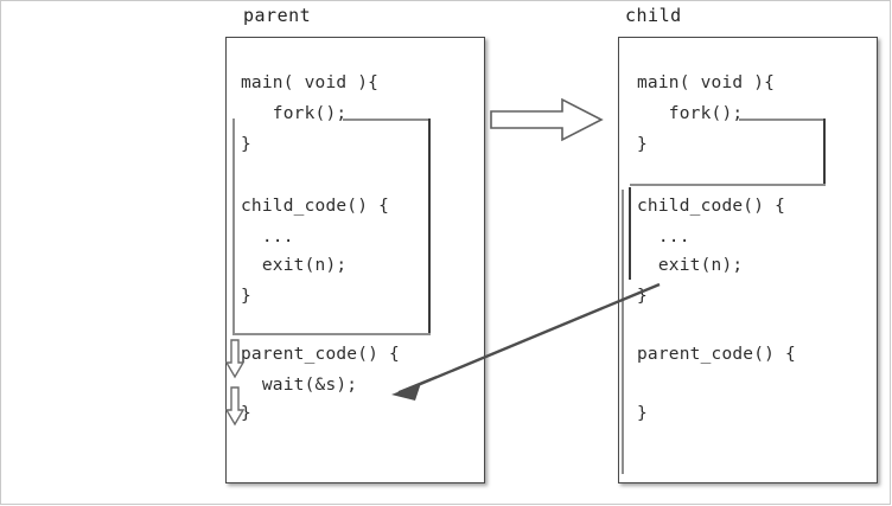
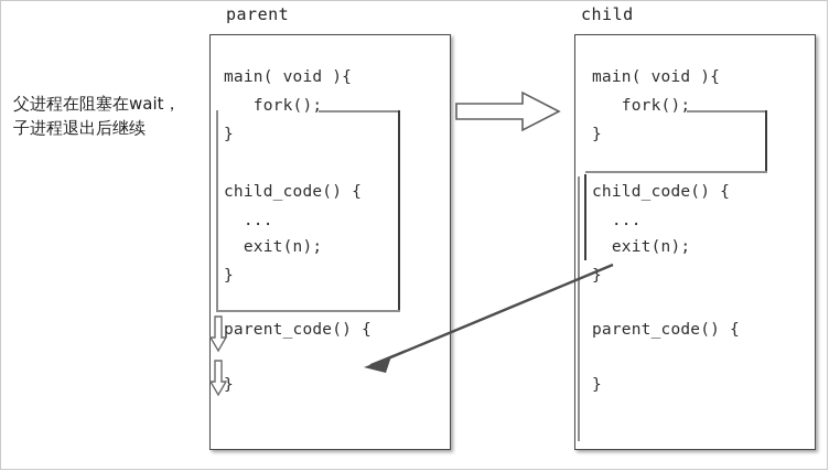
  parent
  child
+ 父进程在阻塞在wait，
+ 子进程退出后继续
  main( void ){
  fork();
  }
  child_code() {
  ...
  exit(n);
  }
  parent_code() {
- wait(&s);
  }
  main( void ){
  fork();
  }
  child_code() {
  ...
  exit(n);
  }
  parent_code() {
  }
